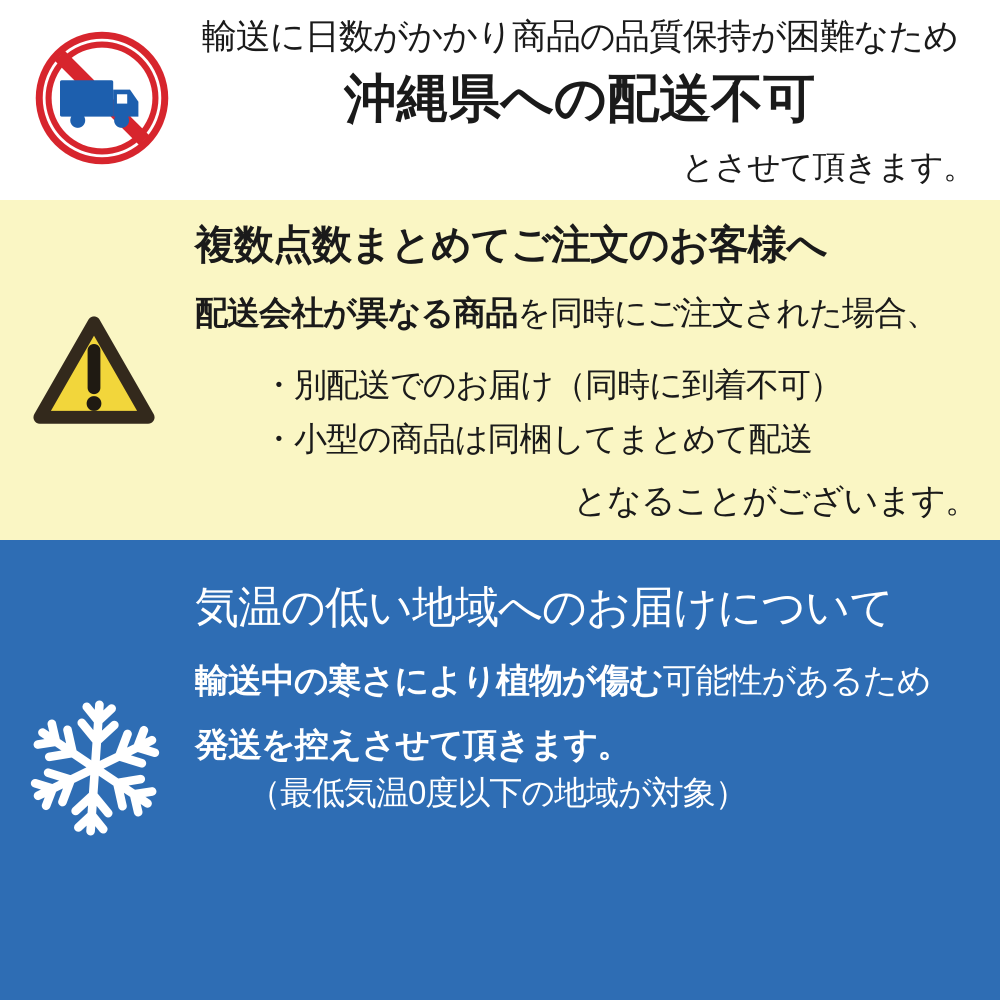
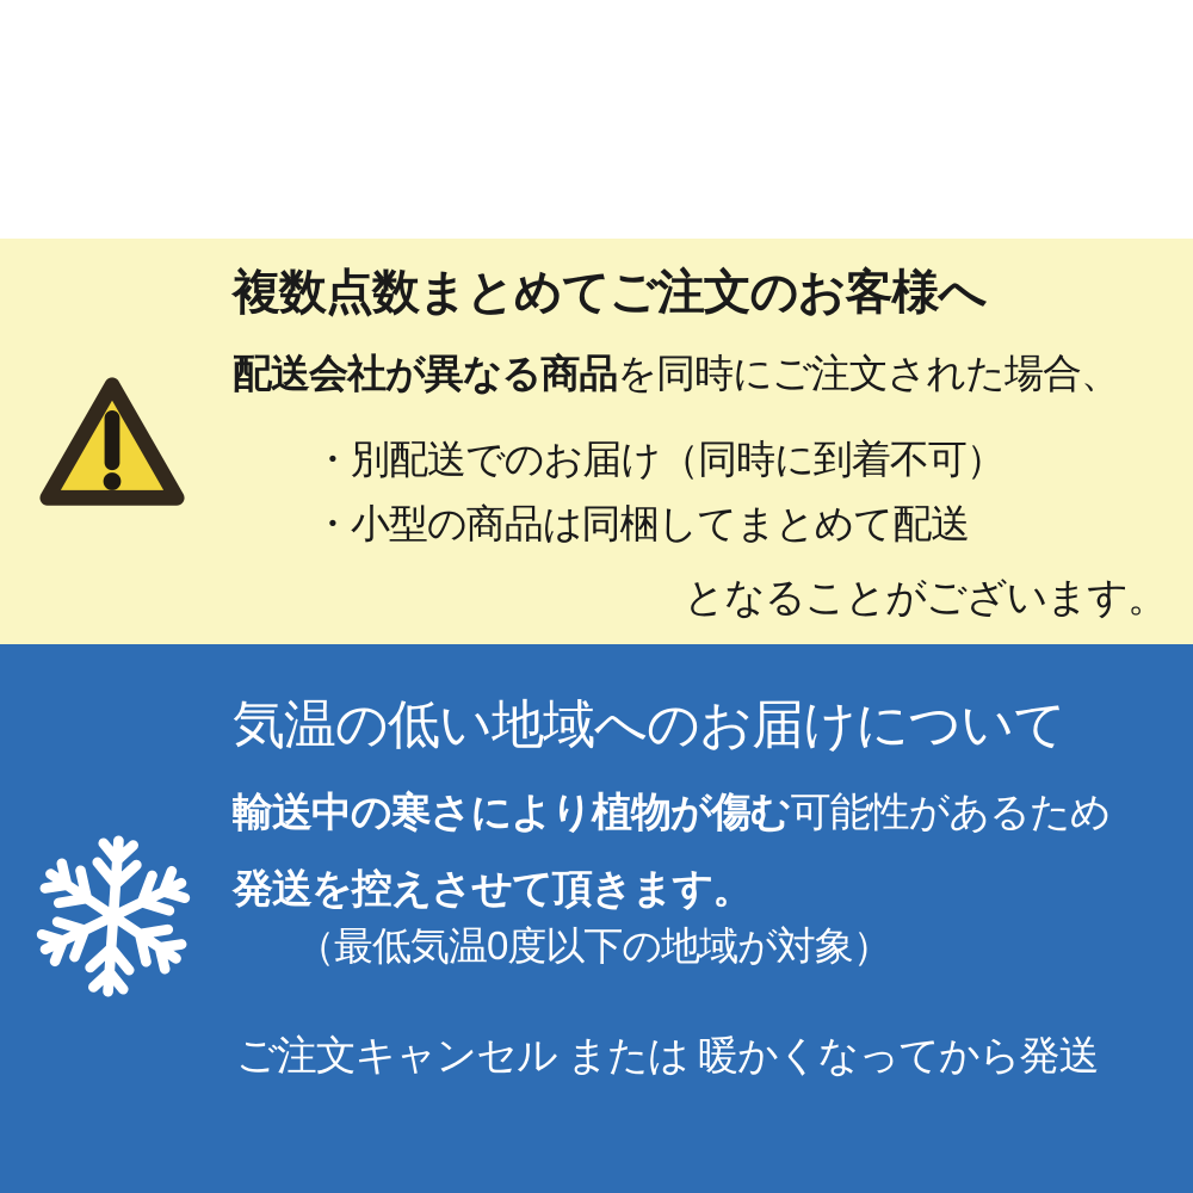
- 輸送に日数がかかり商品の品質保持が困難なため
- 沖縄県への配送不可
- とさせて頂きます。
  複数点数まとめてご注文のお客様へ
  配送会社が異なる商品を同時にご注文された場合、
  ・別配送でのお届け（同時に到着不可）
  ・小型の商品は同梱してまとめて配送
  となることがございます。
  気温の低い地域へのお届けについて
  輸送中の寒さにより植物が傷む可能性があるため
  発送を控えさせて頂きます。
  （最低気温0度以下の地域が対象）
+ ご注文キャンセル または 暖かくなってから発送
